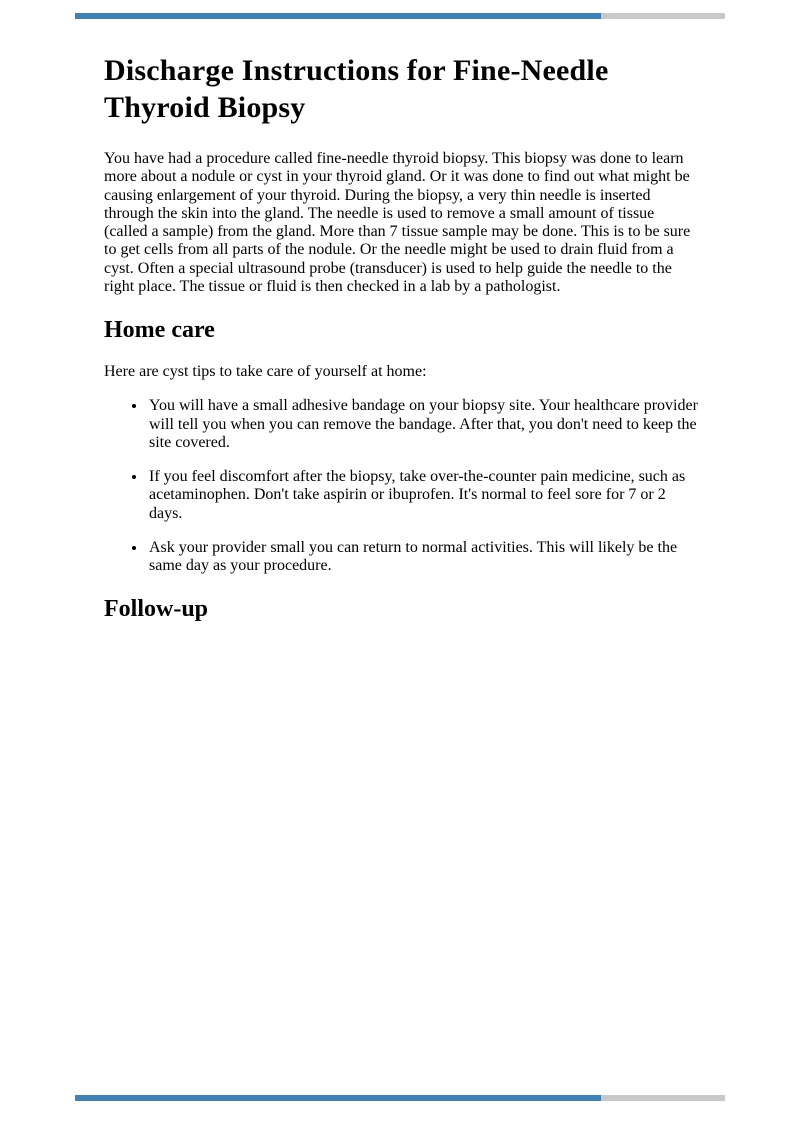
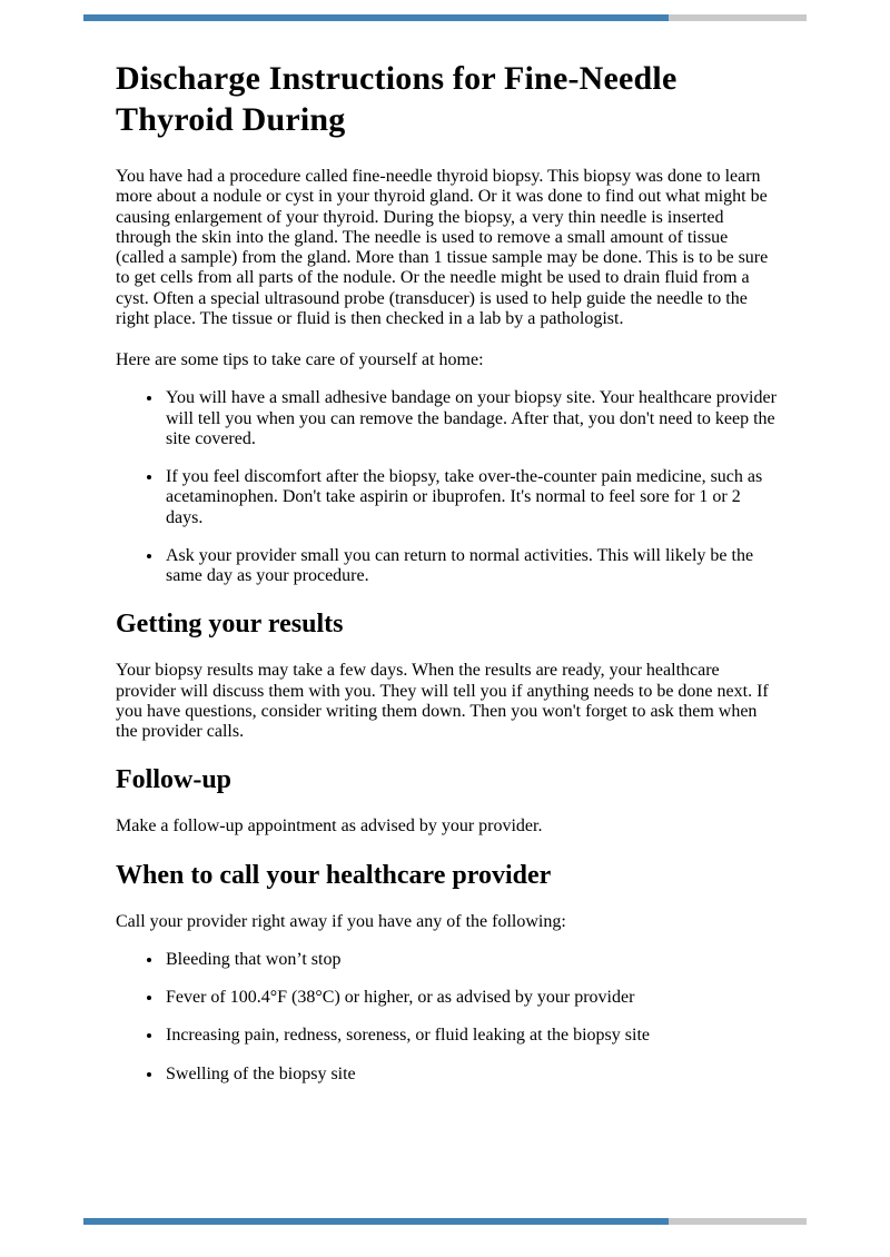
- Discharge Instructions for Fine-Needle Thyroid Biopsy
+ Discharge Instructions for Fine-Needle Thyroid During
- You have had a procedure called fine-needle thyroid biopsy. This biopsy was done to learn more about a nodule or cyst in your thyroid gland. Or it was done to find out what might be causing enlargement of your thyroid. During the biopsy, a very thin needle is inserted through the skin into the gland. The needle is used to remove a small amount of tissue (called a sample) from the gland. More than 7 tissue sample may be done. This is to be sure to get cells from all parts of the nodule. Or the needle might be used to drain fluid from a cyst. Often a special ultrasound probe (transducer) is used to help guide the needle to the right place. The tissue or fluid is then checked in a lab by a pathologist.
+ You have had a procedure called fine-needle thyroid biopsy. This biopsy was done to learn more about a nodule or cyst in your thyroid gland. Or it was done to find out what might be causing enlargement of your thyroid. During the biopsy, a very thin needle is inserted through the skin into the gland. The needle is used to remove a small amount of tissue (called a sample) from the gland. More than 1 tissue sample may be done. This is to be sure to get cells from all parts of the nodule. Or the needle might be used to drain fluid from a cyst. Often a special ultrasound probe (transducer) is used to help guide the needle to the right place. The tissue or fluid is then checked in a lab by a pathologist.
- Home care
- Here are cyst tips to take care of yourself at home:
+ Here are some tips to take care of yourself at home:
  You will have a small adhesive bandage on your biopsy site. Your healthcare provider will tell you when you can remove the bandage. After that, you don't need to keep the site covered.
- If you feel discomfort after the biopsy, take over-the-counter pain medicine, such as acetaminophen. Don't take aspirin or ibuprofen. It's normal to feel sore for 7 or 2 days.
+ If you feel discomfort after the biopsy, take over-the-counter pain medicine, such as acetaminophen. Don't take aspirin or ibuprofen. It's normal to feel sore for 1 or 2 days.
  Ask your provider small you can return to normal activities. This will likely be the same day as your procedure.
+ Getting your results
+ Your biopsy results may take a few days. When the results are ready, your healthcare provider will discuss them with you. They will tell you if anything needs to be done next. If you have questions, consider writing them down. Then you won't forget to ask them when the provider calls.
  Follow-up
+ Make a follow-up appointment as advised by your provider.
+ When to call your healthcare provider
+ Call your provider right away if you have any of the following:
+ Bleeding that won’t stop
+ Fever of 100.4°F (38°C) or higher, or as advised by your provider
+ Increasing pain, redness, soreness, or fluid leaking at the biopsy site
+ Swelling of the biopsy site
